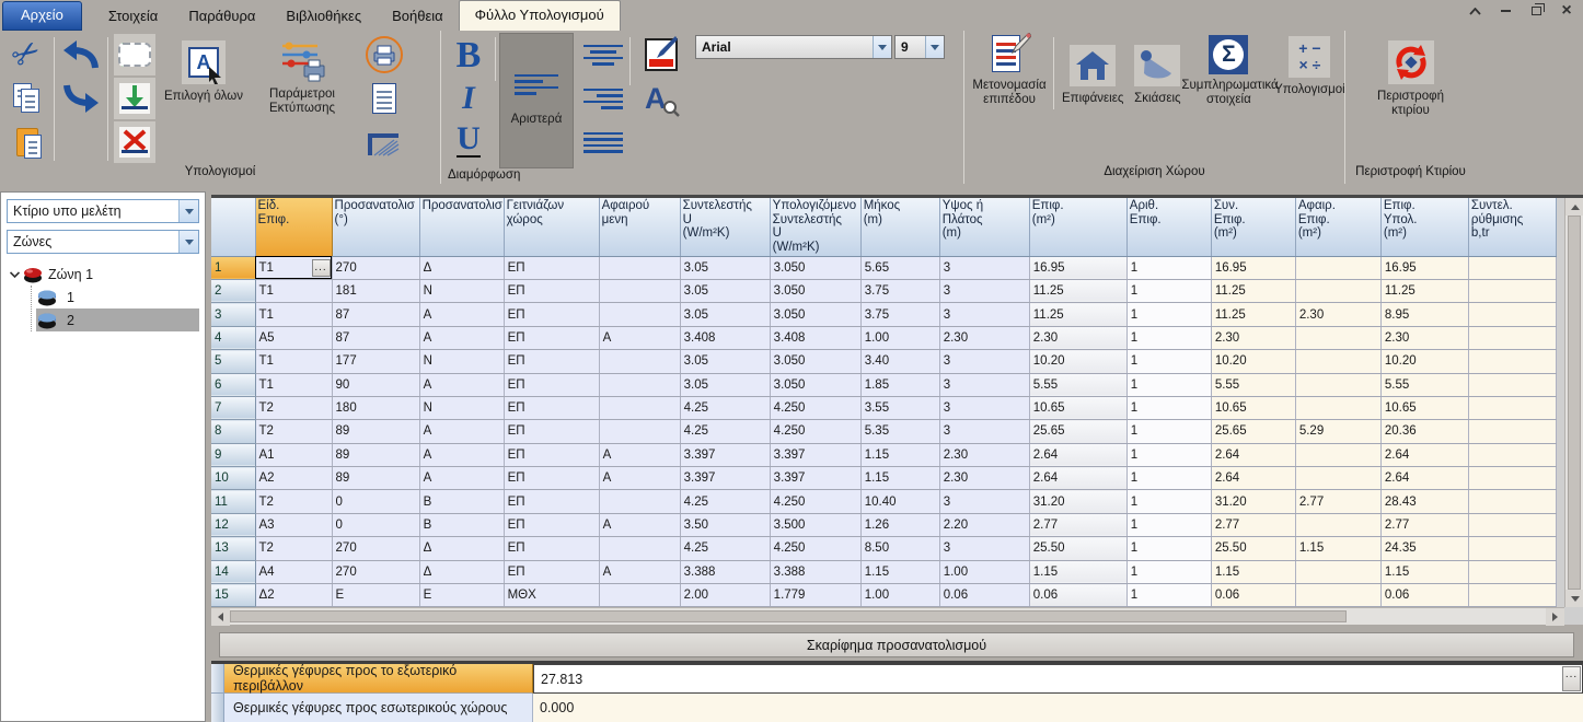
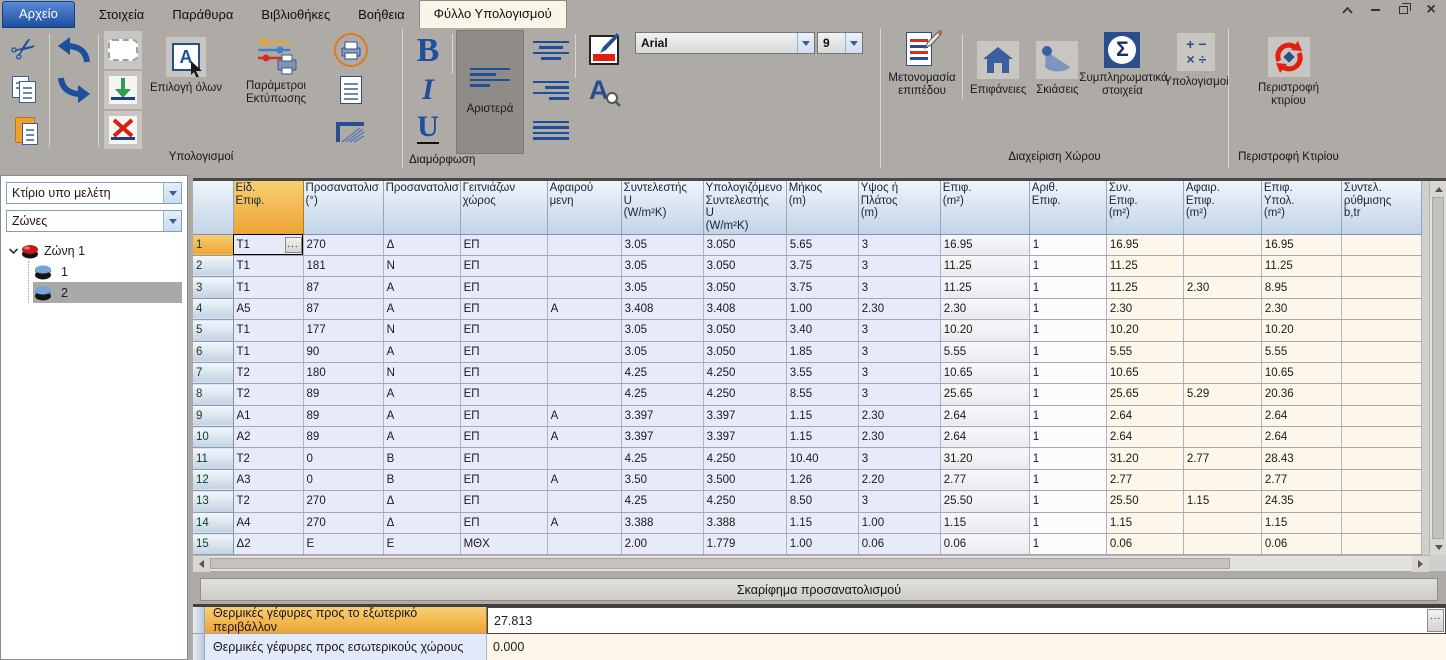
  Αρχείο
  Στοιχεία
  Παράθυρα
  Βιβλιοθήκες
  Βοήθεια
  Φύλλο Υπολογισμού
  ×
  A
  Επιλογή όλων
  Παράμετροι Εκτύπωσης
  Υπολογισμοί
  B
  I
  U
  Αριστερά
  A
  Arial
  9
  Διαμόρφωση
  Μετονομασία επιπέδου
  Επιφάνειες
  Σκιάσεις
  Σ
  Συμπληρωματικά στοιχεία
  + −
  × ÷
  Υπολογισμοί
  Διαχείριση Χώρου
  Περιστροφή κτιρίου
  Περιστροφή Κτιρίου
  Κτίριο υπο μελέτη
  Ζώνες
  Ζώνη 1
  1
  2
  	Είδ. Επιφ.	Προσανατολισ (°)	Προσανατολισ	Γειτνιάζων χώρος	Αφαιρού μενη	Συντελεστής U (W/m²K)	Υπολογιζόμενο Συντελεστής U (W/m²K)	Μήκος (m)	Υψος ή Πλάτος (m)	Επιφ. (m²)	Αριθ. Επιφ.	Συν. Επιφ. (m²)	Αφαιρ. Επιφ. (m²)	Επιφ. Υπολ. (m²)	Συντελ. ρύθμισης b,tr
  1	Τ1 ...	270	Δ	ΕΠ		3.05	3.050	5.65	3	16.95	1	16.95		16.95
  2	Τ1	181	Ν	ΕΠ		3.05	3.050	3.75	3	11.25	1	11.25		11.25
  3	Τ1	87	Α	ΕΠ		3.05	3.050	3.75	3	11.25	1	11.25	2.30	8.95
  4	Α5	87	Α	ΕΠ	Α	3.408	3.408	1.00	2.30	2.30	1	2.30		2.30
  5	Τ1	177	Ν	ΕΠ		3.05	3.050	3.40	3	10.20	1	10.20		10.20
  6	Τ1	90	Α	ΕΠ		3.05	3.050	1.85	3	5.55	1	5.55		5.55
  7	Τ2	180	Ν	ΕΠ		4.25	4.250	3.55	3	10.65	1	10.65		10.65
- 8	Τ2	89	Α	ΕΠ		4.25	4.250	5.35	3	25.65	1	25.65	5.29	20.36
+ 8	Τ2	89	Α	ΕΠ		4.25	4.250	8.55	3	25.65	1	25.65	5.29	20.36
  9	Α1	89	Α	ΕΠ	Α	3.397	3.397	1.15	2.30	2.64	1	2.64		2.64
  10	Α2	89	Α	ΕΠ	Α	3.397	3.397	1.15	2.30	2.64	1	2.64		2.64
  11	Τ2	0	Β	ΕΠ		4.25	4.250	10.40	3	31.20	1	31.20	2.77	28.43
  12	Α3	0	Β	ΕΠ	Α	3.50	3.500	1.26	2.20	2.77	1	2.77		2.77
  13	Τ2	270	Δ	ΕΠ		4.25	4.250	8.50	3	25.50	1	25.50	1.15	24.35
  14	Α4	270	Δ	ΕΠ	Α	3.388	3.388	1.15	1.00	1.15	1	1.15		1.15
  15	Δ2	Ε	Ε	ΜΘΧ		2.00	1.779	1.00	0.06	0.06	1	0.06		0.06
  Σκαρίφημα προσανατολισμού
  Θερμικές γέφυρες προς το εξωτερικό περιβάλλον
  27.813
  ...
  Θερμικές γέφυρες προς εσωτερικούς χώρους
  0.000
